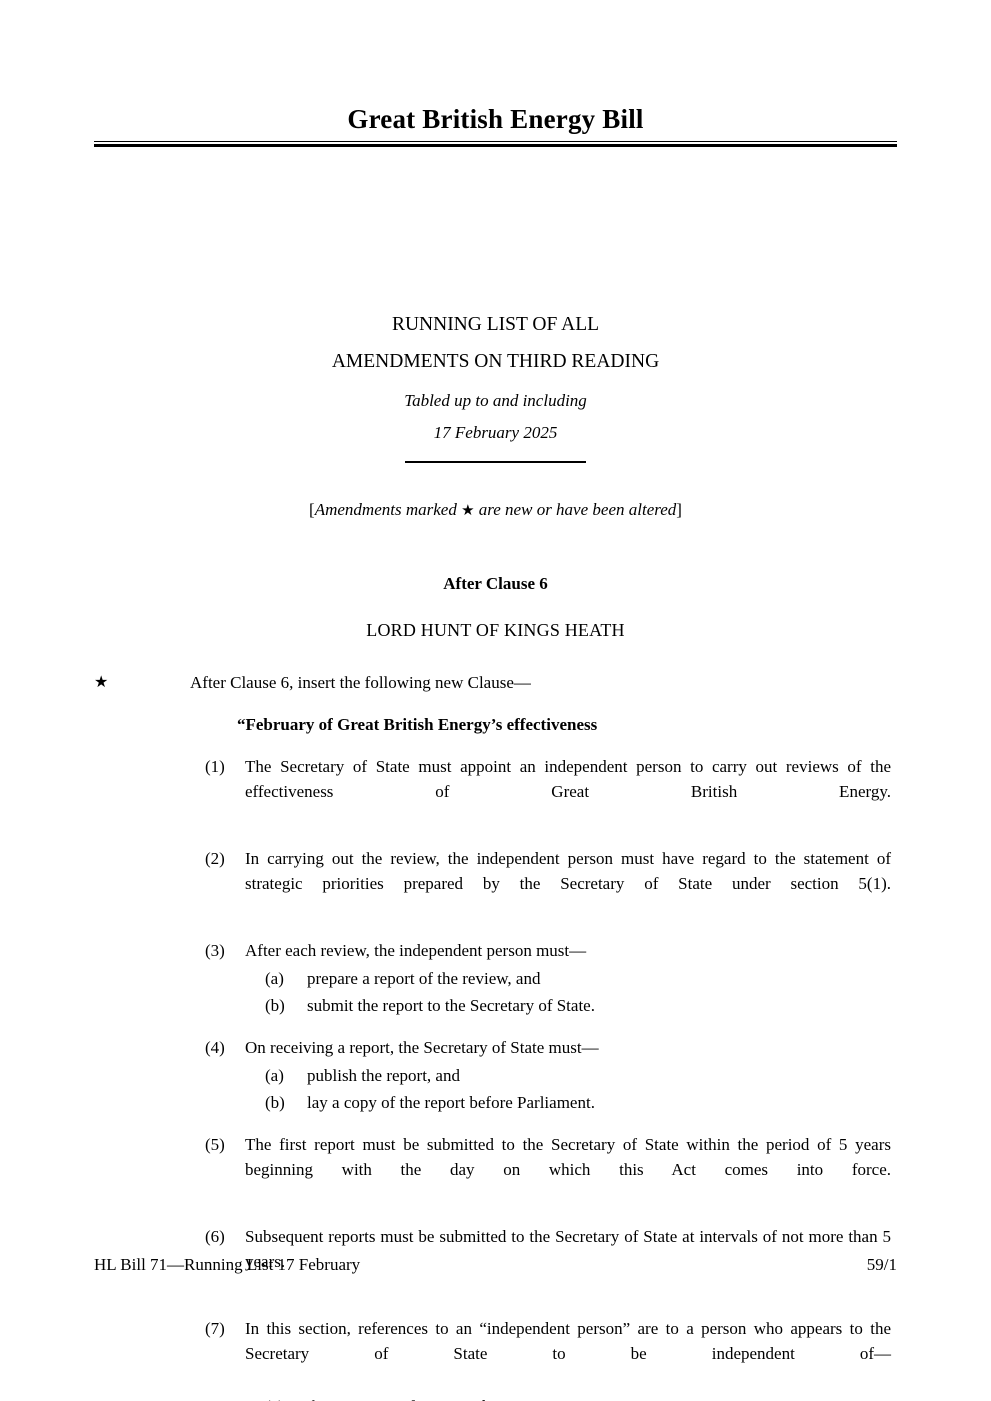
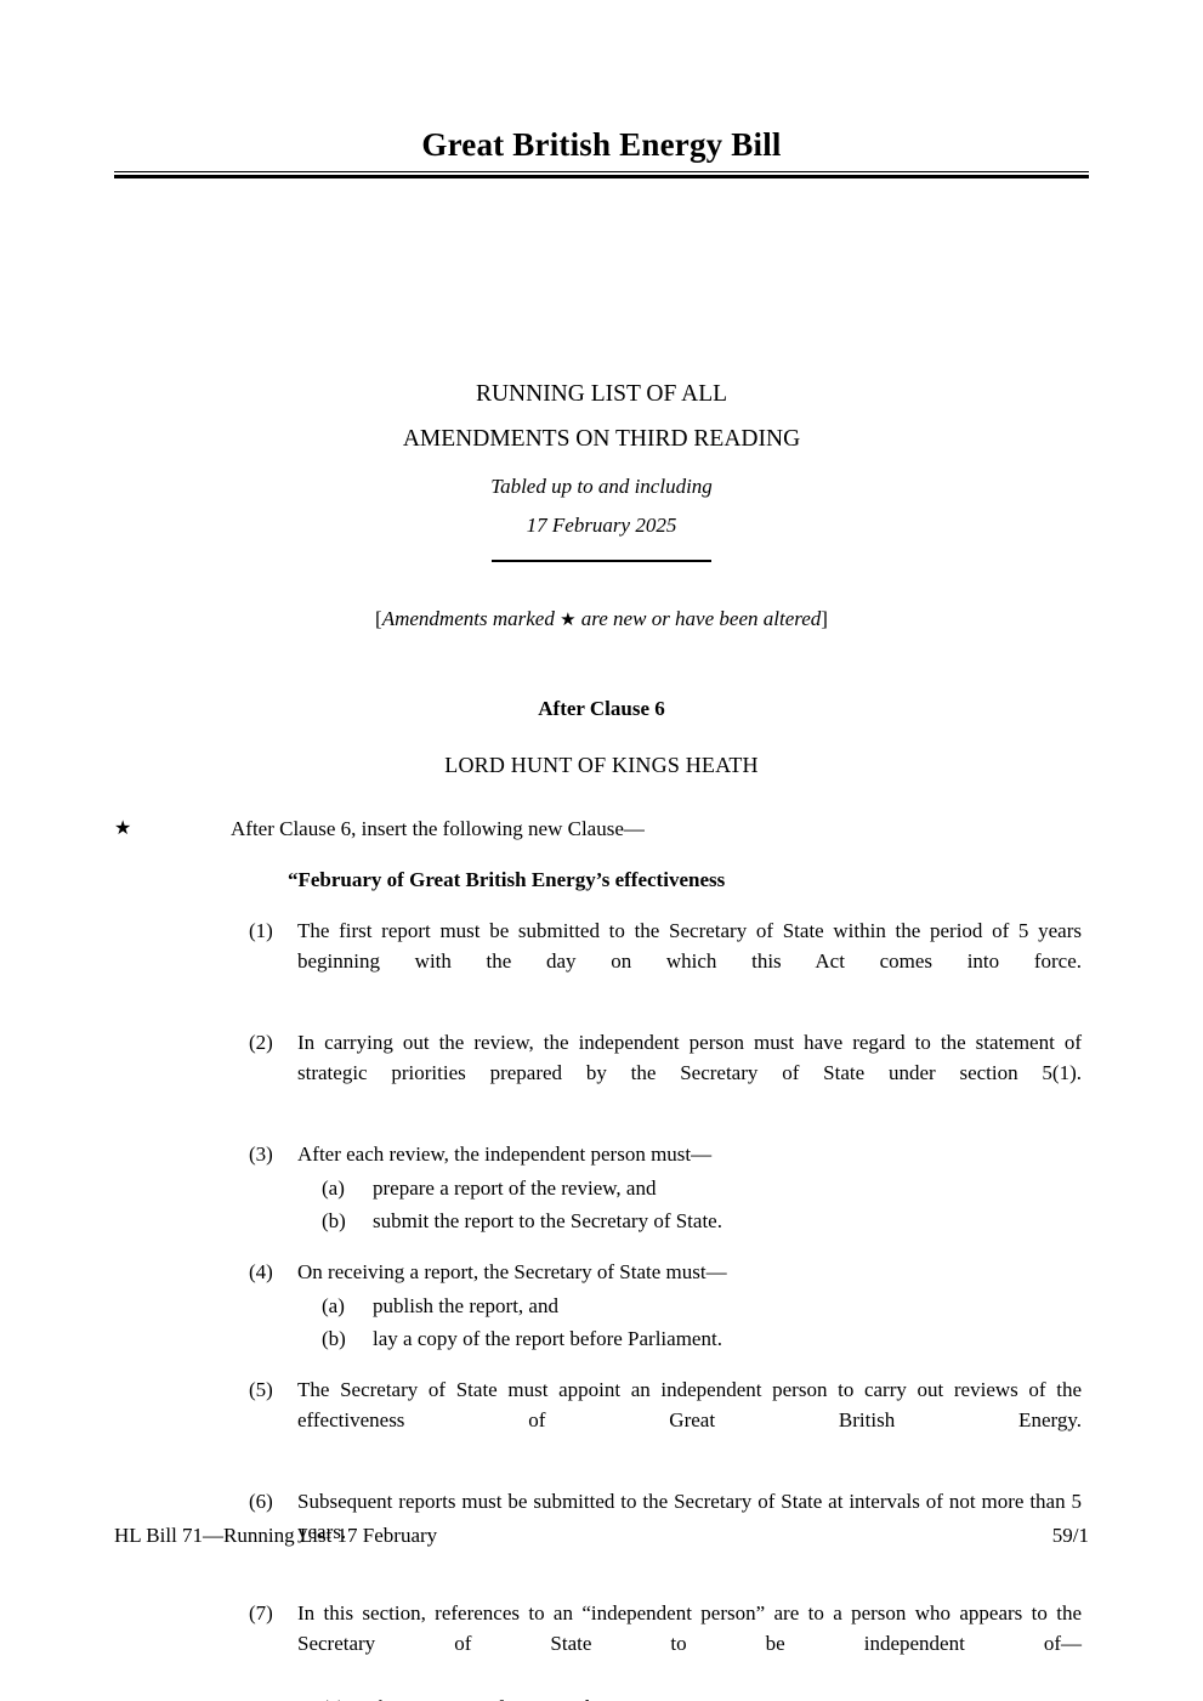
  Great British Energy Bill
  RUNNING LIST OF ALL
  AMENDMENTS ON THIRD READING
  Tabled up to and including
  17 February 2025
  [Amendments marked ★ are new or have been altered]
  After Clause 6
  LORD HUNT OF KINGS HEATH
  ★
  After Clause 6, insert the following new Clause—
  “February of Great British Energy’s effectiveness
  (1)
- The Secretary of State must appoint an independent person to carry out reviews of the effectiveness of Great British Energy.
+ The first report must be submitted to the Secretary of State within the period of 5 years beginning with the day on which this Act comes into force.
  (2)
  In carrying out the review, the independent person must have regard to the statement of strategic priorities prepared by the Secretary of State under section 5(1).
  (3)
  After each review, the independent person must—
  (a)
  prepare a report of the review, and
  (b)
  submit the report to the Secretary of State.
  (4)
  On receiving a report, the Secretary of State must—
  (a)
  publish the report, and
  (b)
  lay a copy of the report before Parliament.
  (5)
- The first report must be submitted to the Secretary of State within the period of 5 years beginning with the day on which this Act comes into force.
+ The Secretary of State must appoint an independent person to carry out reviews of the effectiveness of Great British Energy.
  (6)
  Subsequent reports must be submitted to the Secretary of State at intervals of not more than 5 years.
  (7)
  In this section, references to an “independent person” are to a person who appears to the Secretary of State to be independent of—
  HL Bill 71—Running List 17 February
  59/1
